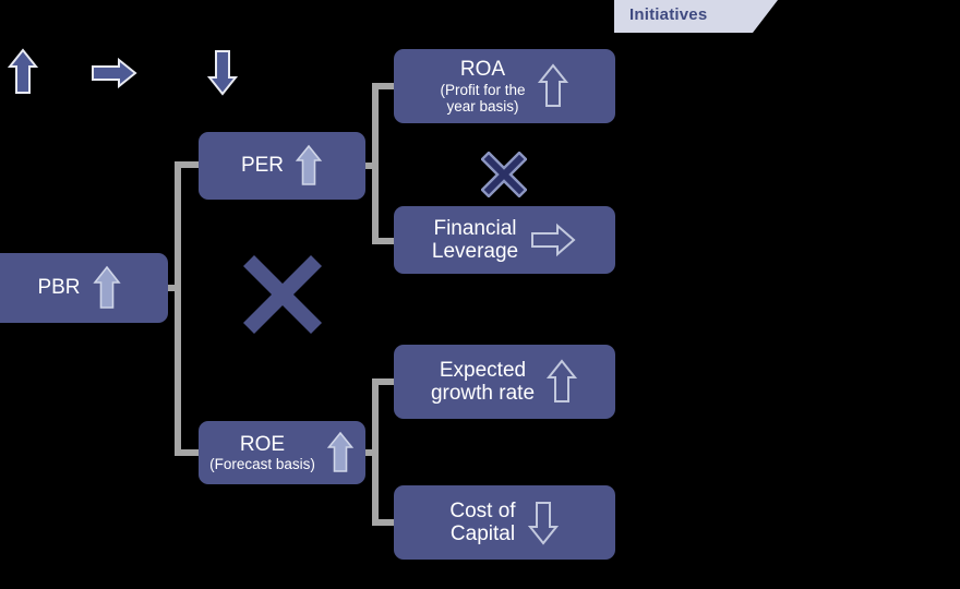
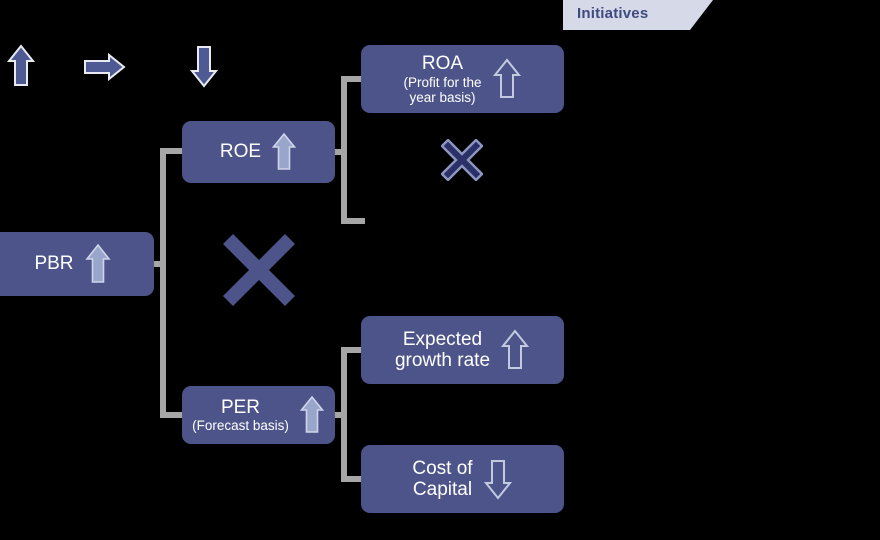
  Initiatives
  PBR
- PER
+ ROE
  ROA
  (Profit for the
  year basis)
- Financial
- Leverage
- ROE
+ PER
  (Forecast basis)
  Expected
  growth rate
  Cost of
  Capital
